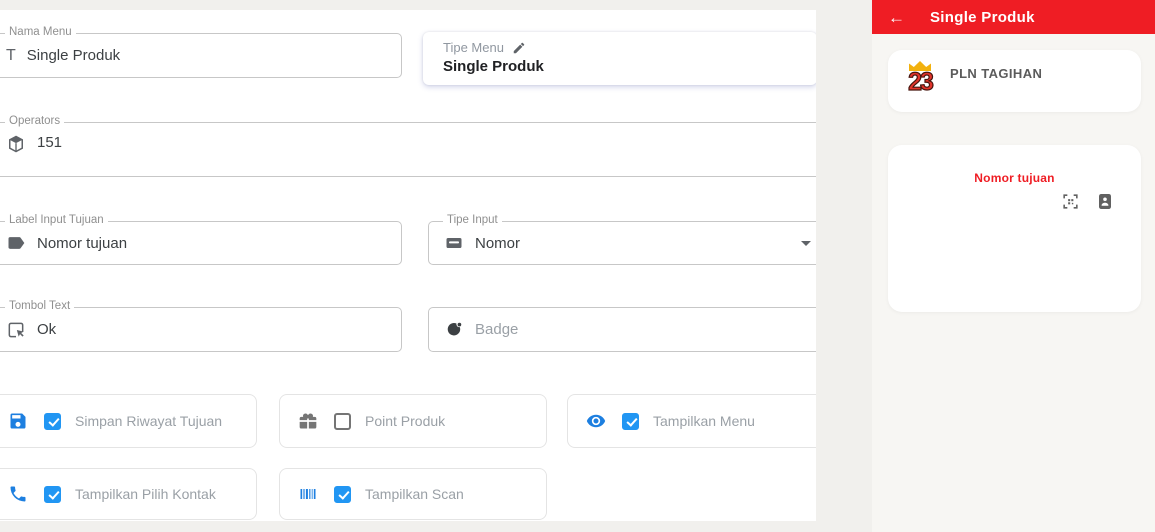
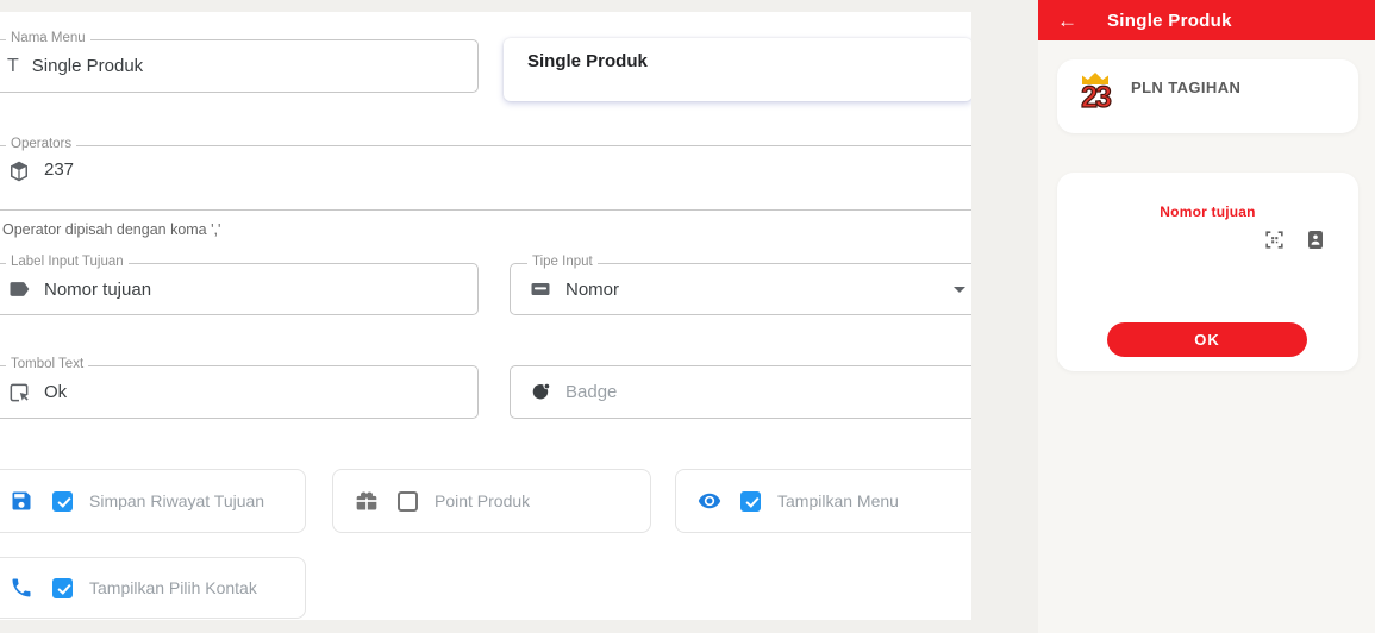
  Nama Menu
  T
  Single Produk
- Tipe Menu
  Single Produk
  Operators
- 151
+ 237
+ Operator dipisah dengan koma ','
  Label Input Tujuan
  Nomor tujuan
  Tipe Input
  Nomor
  Tombol Text
  Ok
  Badge
  Simpan Riwayat Tujuan
  Point Produk
  Tampilkan Menu
  Tampilkan Pilih Kontak
- Tampilkan Scan
  ←
  Single Produk
  23
  PLN TAGIHAN
  Nomor tujuan
+ OK
